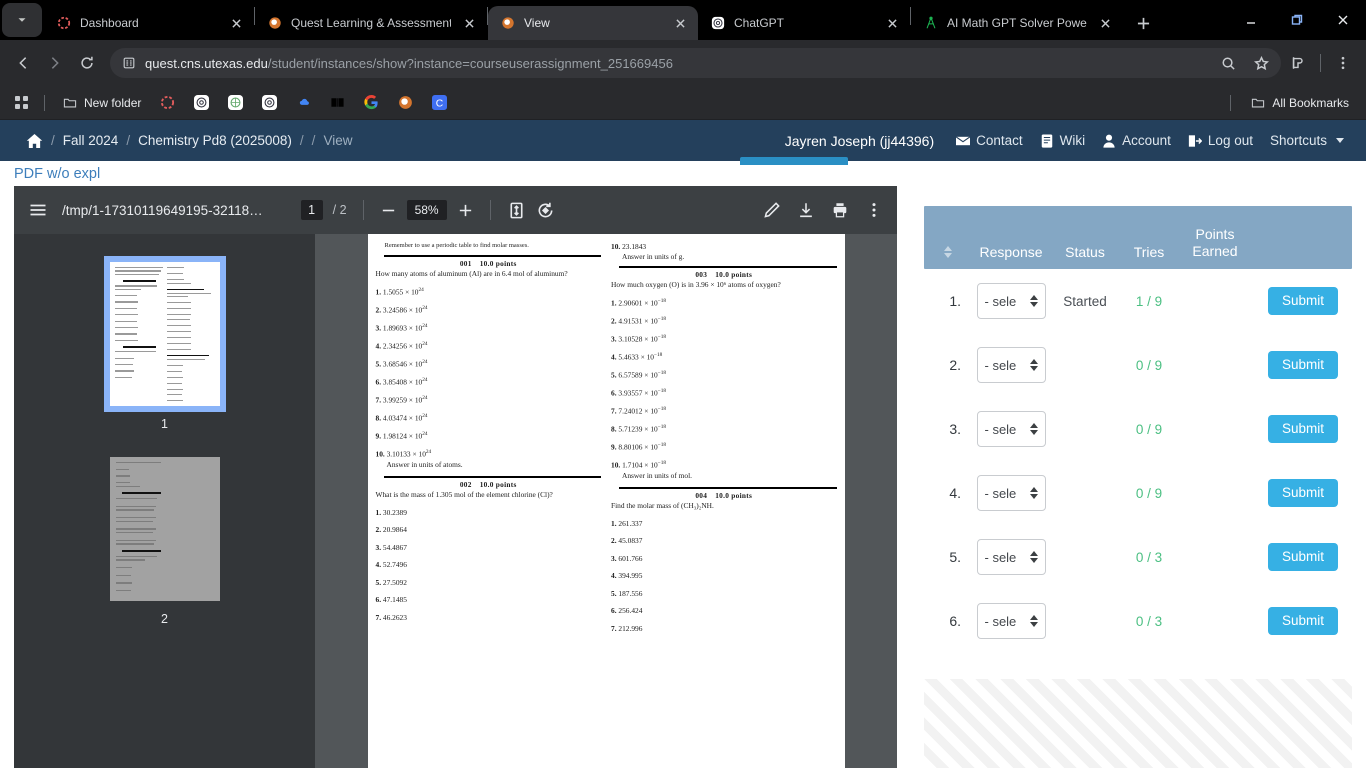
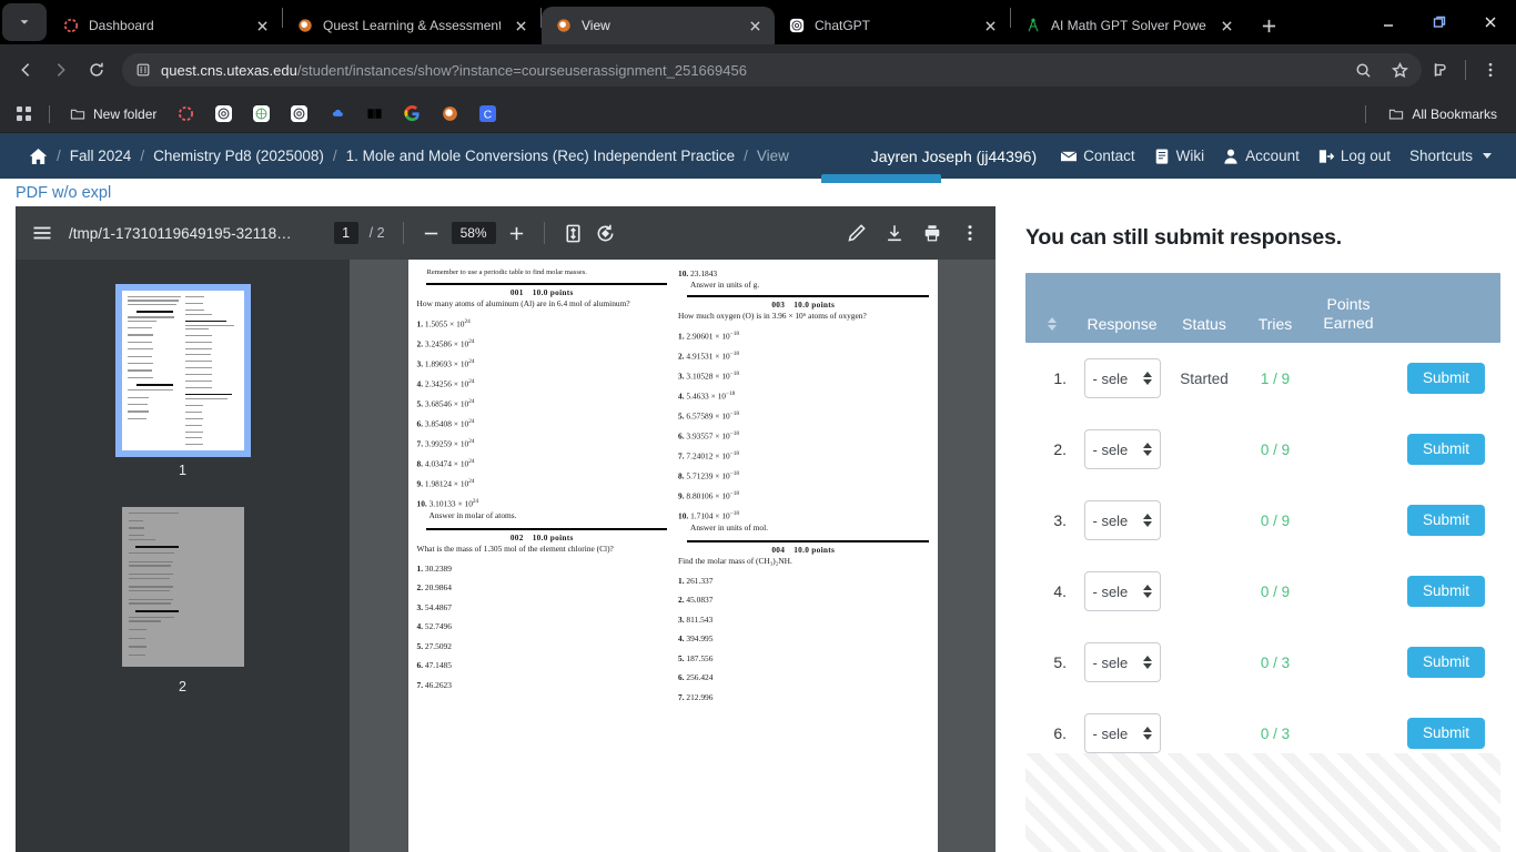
  Dashboard
  Quest Learning & Assessment
  View
  ChatGPT
  AI Math GPT Solver Powe
  quest.cns.utexas.edu/student/instances/show?instance=courseuserassignment_251669456
  New folder
  C
  All Bookmarks
  /
  Fall 2024
  /
  Chemistry Pd8 (2025008)
  /
+ 1. Mole and Mole Conversions (Rec) Independent Practice
  /
  View
  Jayren Joseph (jj44396)
  Contact
  Wiki
  Account
  Log out
  Shortcuts
  PDF w/o expl
  /tmp/1-17310119649195-32118…
  1
  / 2
  58%
  1
  2
  001 10.0 points
  How many atoms of aluminum (Al) are in 6.4 mol of aluminum?
  1. 1.5055 × 10
  2. 3.24586 × 10
  3. 1.89693 × 10
  4. 2.34256 × 10
  5. 3.68546 × 10
  6. 3.85408 × 10
  7. 3.99259 × 10
  8. 4.03474 × 10
  9. 1.98124 × 10
  10. 3.10133 × 10
- Answer in units of atoms.
+ Answer in molar of atoms.
  002 10.0 points
  What is the mass of 1.305 mol of the element chlorine (Cl)?
  1. 30.2389
  2. 20.9864
  3. 54.4867
  4. 52.7496
  5. 27.5092
  6. 47.1485
  7. 46.2623
  10. 23.1843
  Answer in units of g.
  003 10.0 points
  How much oxygen (O) is in 3.96 × 10⁶ atoms of oxygen?
  1. 2.90601 × 10
  2. 4.91531 × 10
  3. 3.10528 × 10
  4. 5.4633 × 10
  5. 6.57589 × 10
  6. 3.93557 × 10
  7. 7.24012 × 10
  8. 5.71239 × 10
  9. 8.80106 × 10
  10. 1.7104 × 10
  Answer in units of mol.
  004 10.0 points
  Find the molar mass of (CH₃)₂NH.
  1. 261.337
  2. 45.0837
- 3. 601.766
+ 3. 811.543
  4. 394.995
  5. 187.556
  6. 256.424
  7. 212.996
+ You can still submit responses.
  Response
  Status
  Tries
  Points
  Earned
  1.
  - sele
  Started
  1 / 9
  Submit
  2.
  - sele
  0 / 9
  Submit
  3.
  - sele
  0 / 9
  Submit
  4.
  - sele
  0 / 9
  Submit
  5.
  - sele
  0 / 3
  Submit
  6.
  - sele
  0 / 3
  Submit
